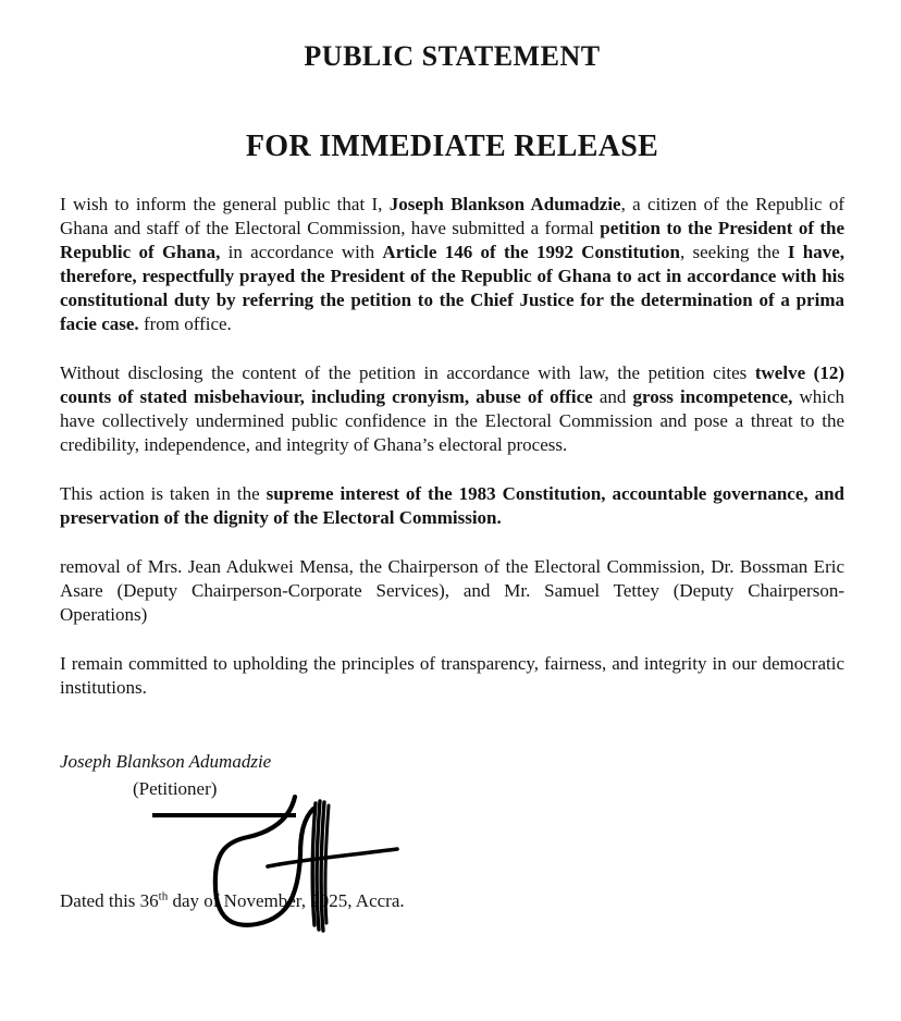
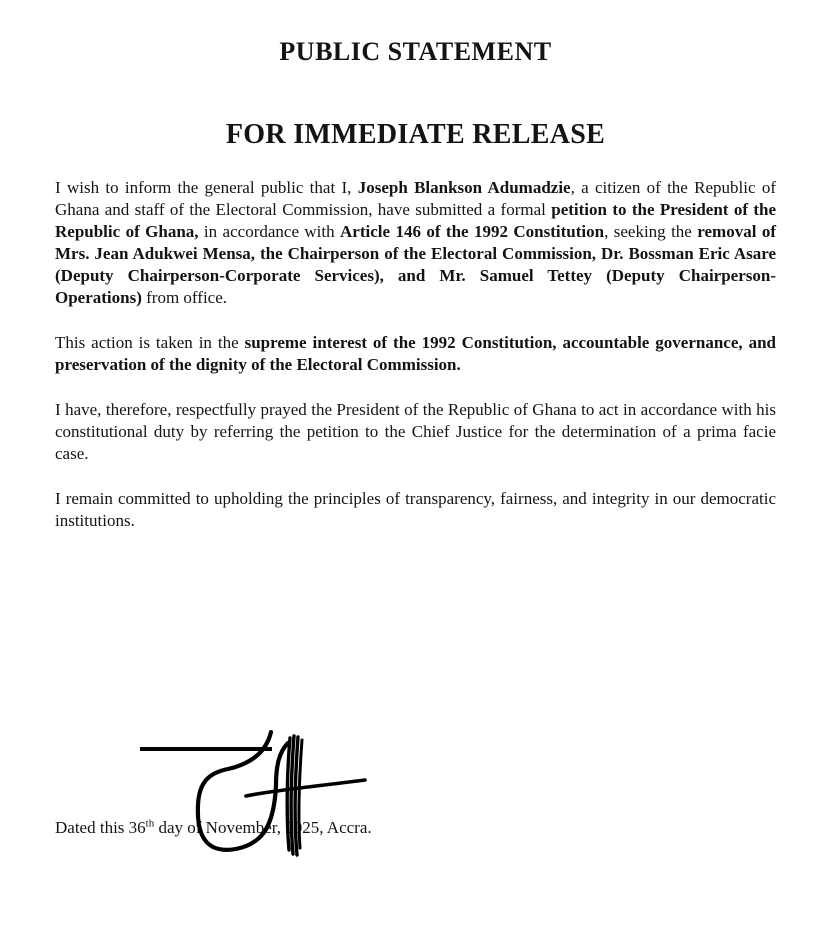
  PUBLIC STATEMENT
  FOR IMMEDIATE RELEASE
- I wish to inform the general public that I, Joseph Blankson Adumadzie, a citizen of the Republic of Ghana and staff of the Electoral Commission, have submitted a formal petition to the President of the Republic of Ghana, in accordance with Article 146 of the 1992 Constitution, seeking the I have, therefore, respectfully prayed the President of the Republic of Ghana to act in accordance with his constitutional duty by referring the petition to the Chief Justice for the determination of a prima facie case. from office.
+ I wish to inform the general public that I, Joseph Blankson Adumadzie, a citizen of the Republic of Ghana and staff of the Electoral Commission, have submitted a formal petition to the President of the Republic of Ghana, in accordance with Article 146 of the 1992 Constitution, seeking the removal of Mrs. Jean Adukwei Mensa, the Chairperson of the Electoral Commission, Dr. Bossman Eric Asare (Deputy Chairperson-Corporate Services), and Mr. Samuel Tettey (Deputy Chairperson-Operations) from office.
- Without disclosing the content of the petition in accordance with law, the petition cites twelve (12) counts of stated misbehaviour, including cronyism, abuse of office and gross incompetence, which have collectively undermined public confidence in the Electoral Commission and pose a threat to the credibility, independence, and integrity of Ghana’s electoral process.
- This action is taken in the supreme interest of the 1983 Constitution, accountable governance, and preservation of the dignity of the Electoral Commission.
+ This action is taken in the supreme interest of the 1992 Constitution, accountable governance, and preservation of the dignity of the Electoral Commission.
- removal of Mrs. Jean Adukwei Mensa, the Chairperson of the Electoral Commission, Dr. Bossman Eric Asare (Deputy Chairperson-Corporate Services), and Mr. Samuel Tettey (Deputy Chairperson-Operations)
+ I have, therefore, respectfully prayed the President of the Republic of Ghana to act in accordance with his constitutional duty by referring the petition to the Chief Justice for the determination of a prima facie case.
  I remain committed to upholding the principles of transparency, fairness, and integrity in our democratic institutions.
- Joseph Blankson Adumadzie
- (Petitioner)
  Dated this 36th day o Novembr, 225, Accra.
